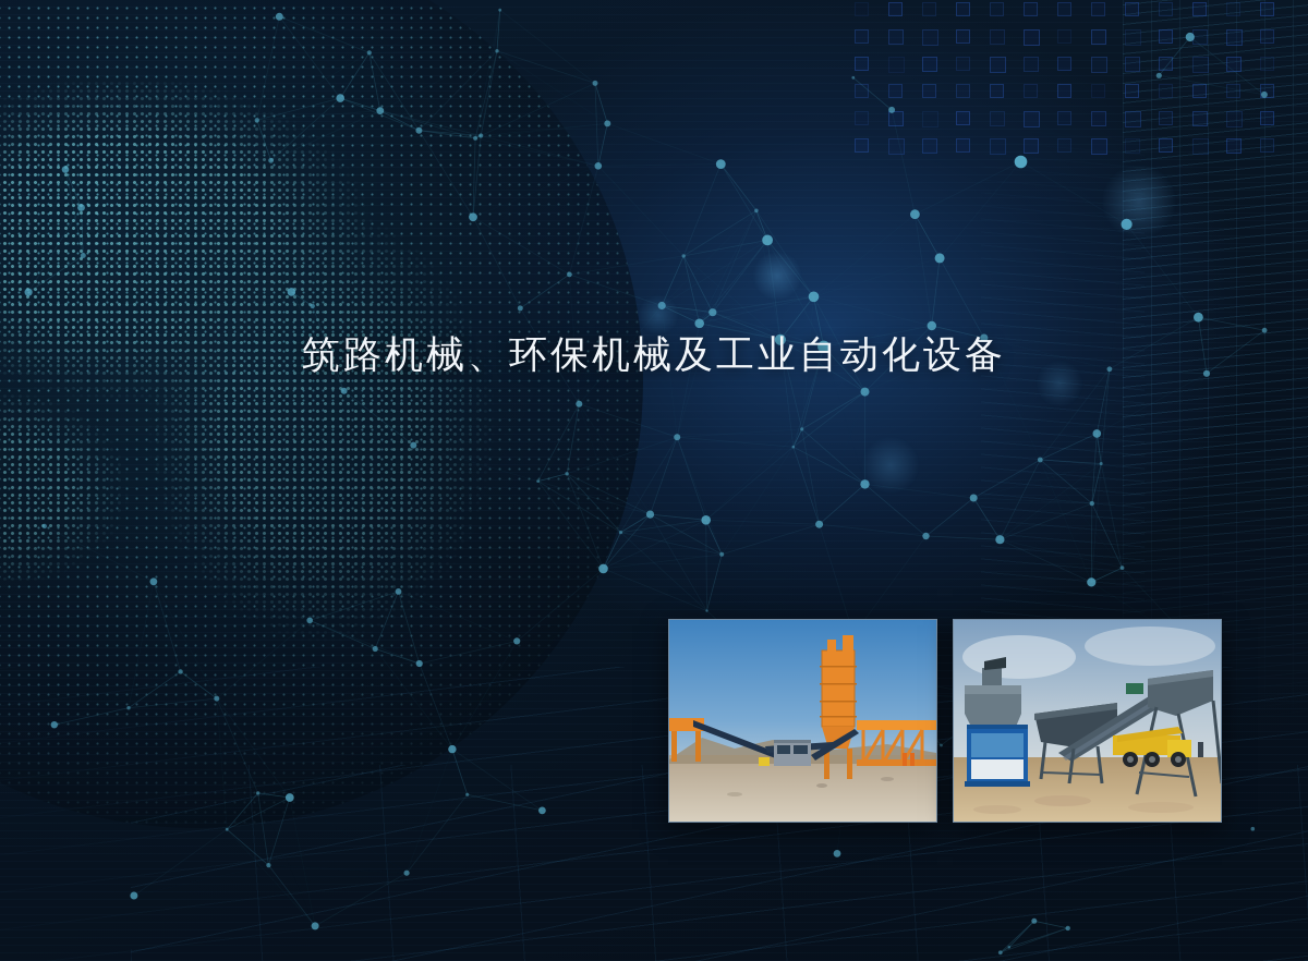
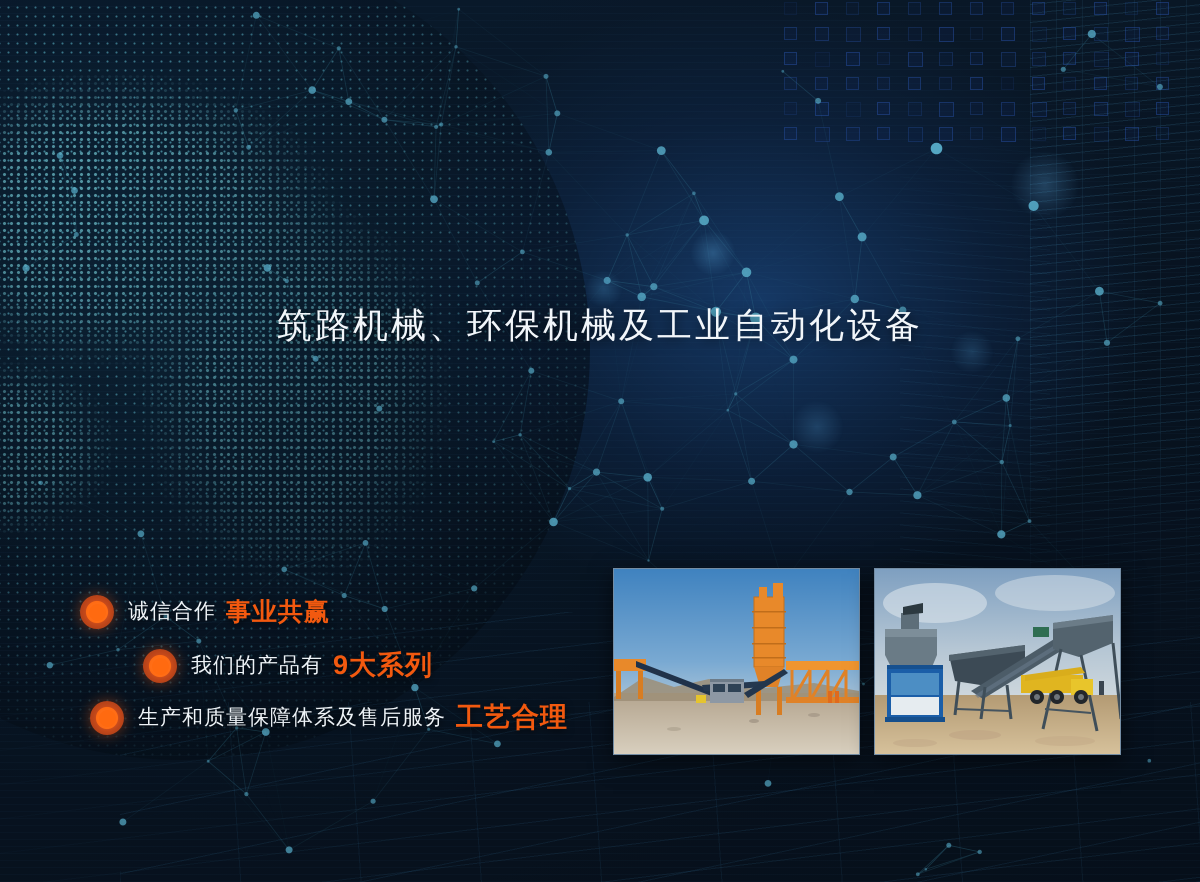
  筑路机械、环保机械及工业自动化设备
+ 诚信合作
+ 事业共赢
+ 我们的产品有
+ 9大系列
+ 生产和质量保障体系及售后服务
+ 工艺合理
